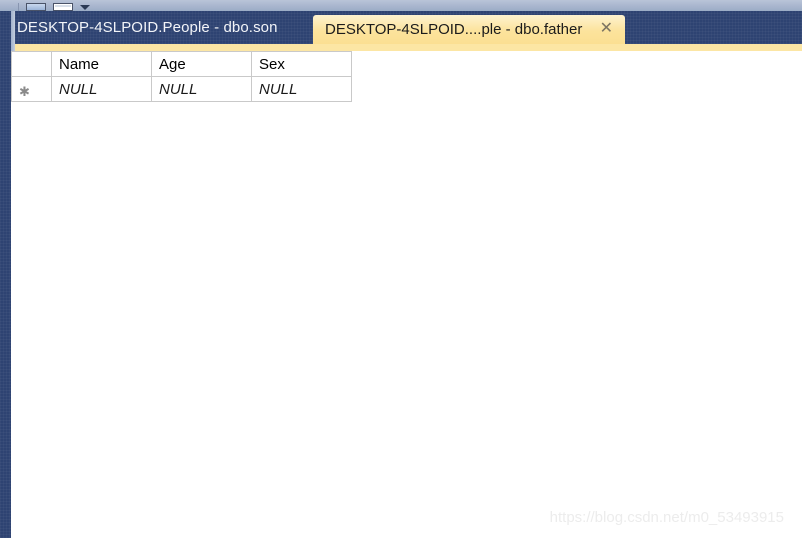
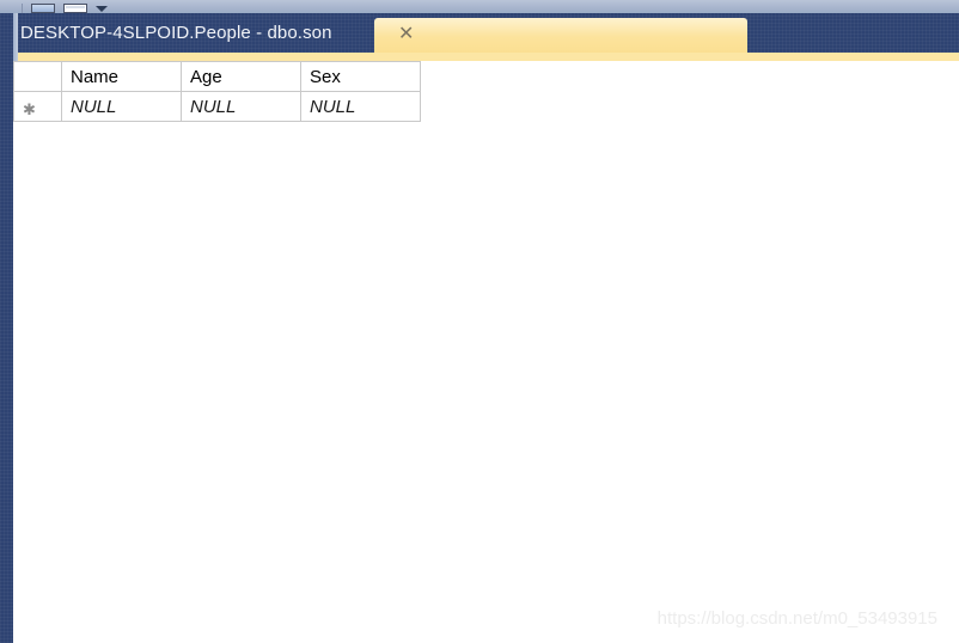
  DESKTOP-4SLPOID.People - dbo.son
- DESKTOP-4SLPOID....ple - dbo.father
  ✕
  	Name	Age	Sex
  ✱	NULL	NULL	NULL
